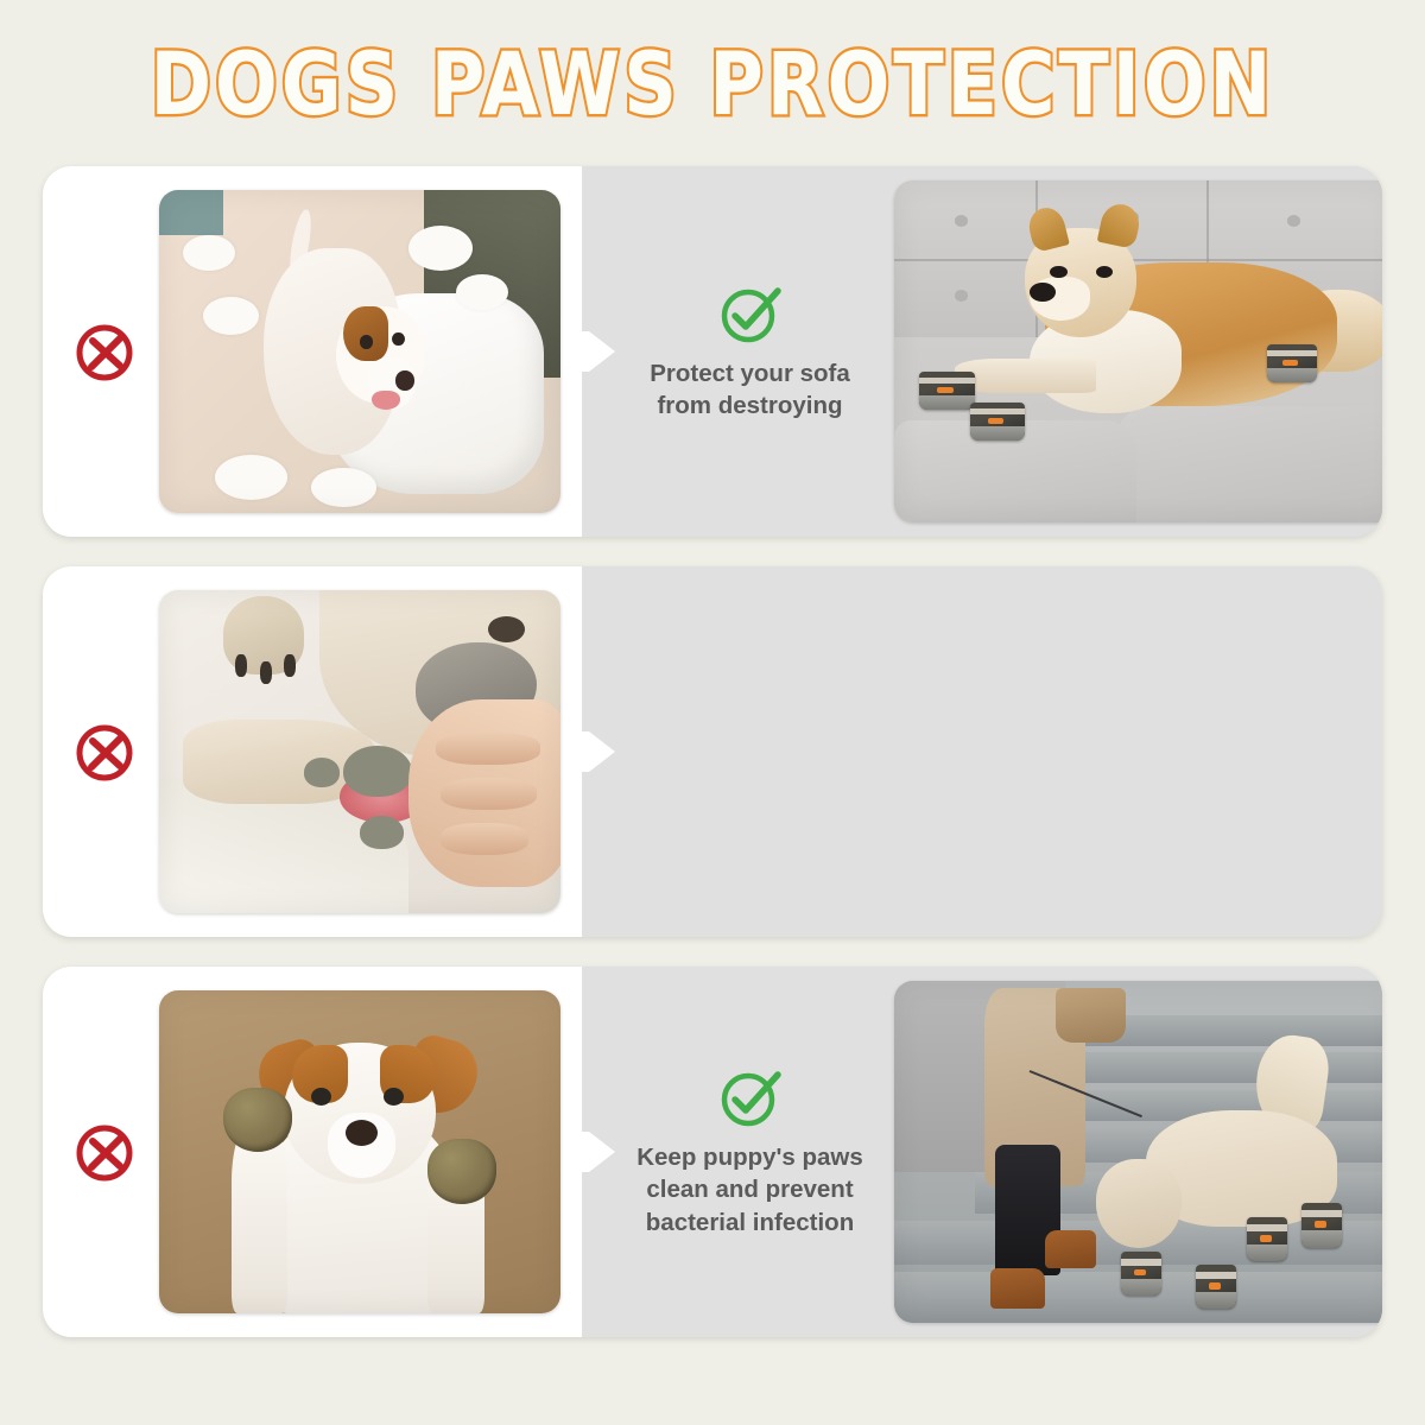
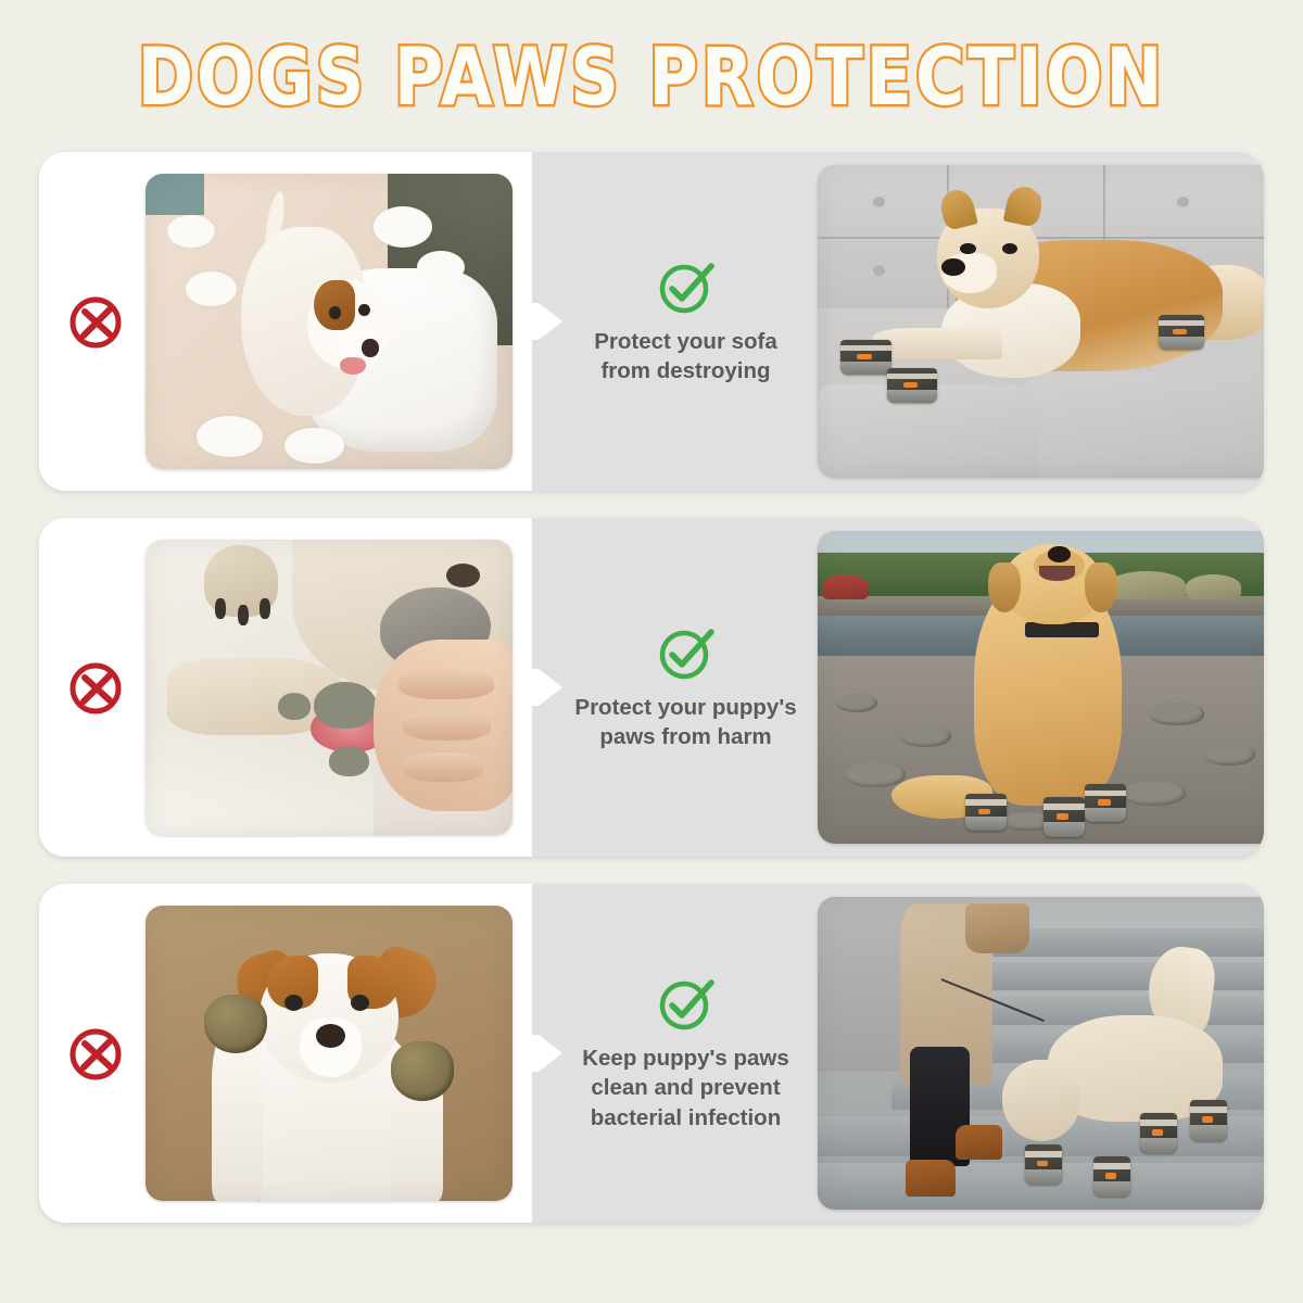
  DOGS PAWS PROTECTION
  Protect your sofa
  from destroying
+ Protect your puppy's
+ paws from harm
  Keep puppy's paws
  clean and prevent
  bacterial infection
